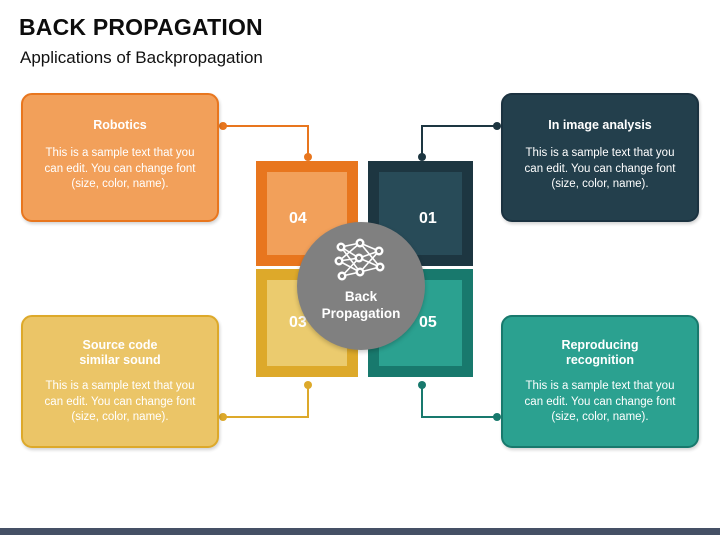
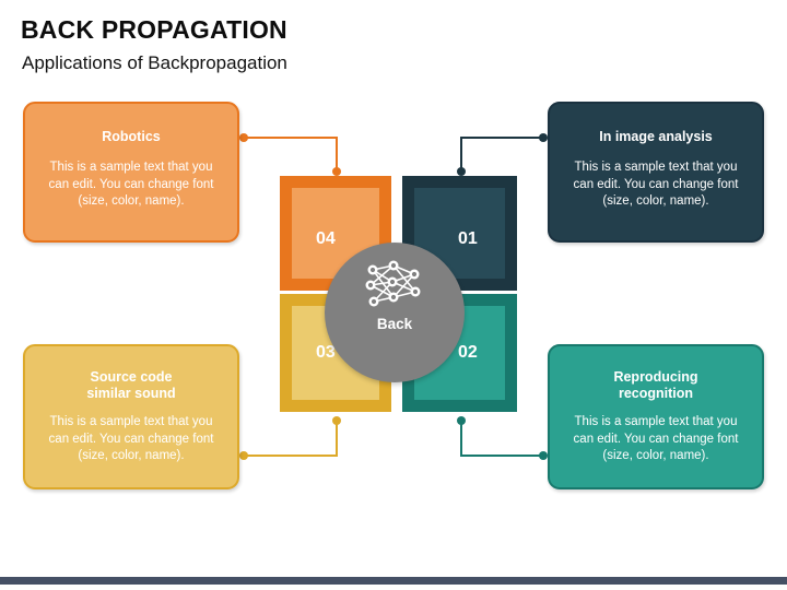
  BACK PROPAGATION
  Applications of Backpropagation
  04
  01
  03
- 05
+ 02
  Back
- Propagation
  Robotics
  This is a sample text that you can edit. You can change font (size, color, name).
  In image analysis
  This is a sample text that you can edit. You can change font (size, color, name).
  Source code
  similar sound
  This is a sample text that you can edit. You can change font (size, color, name).
  Reproducing
  recognition
  This is a sample text that you can edit. You can change font (size, color, name).
